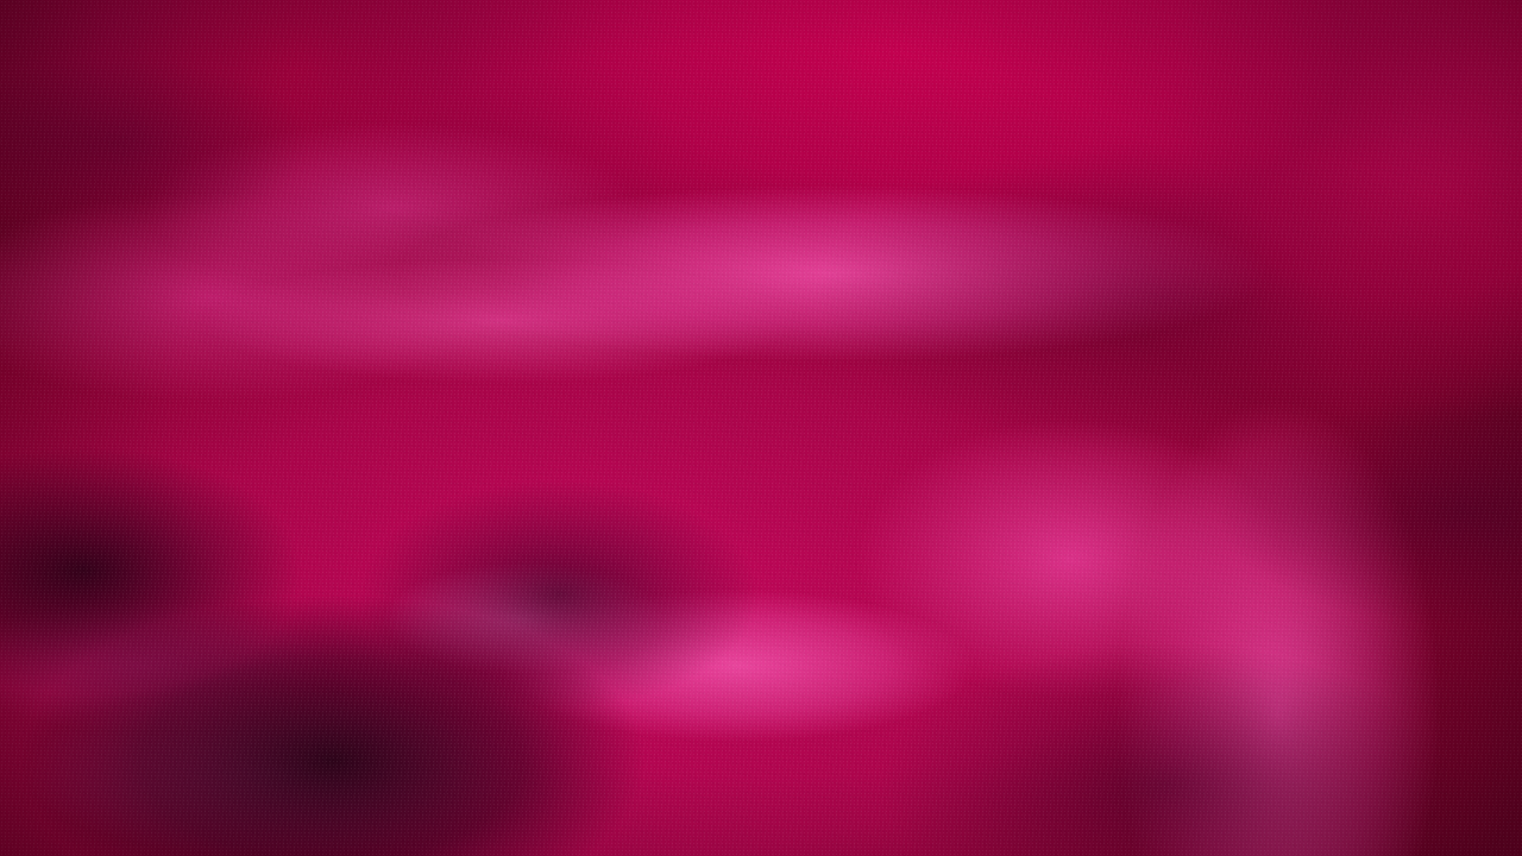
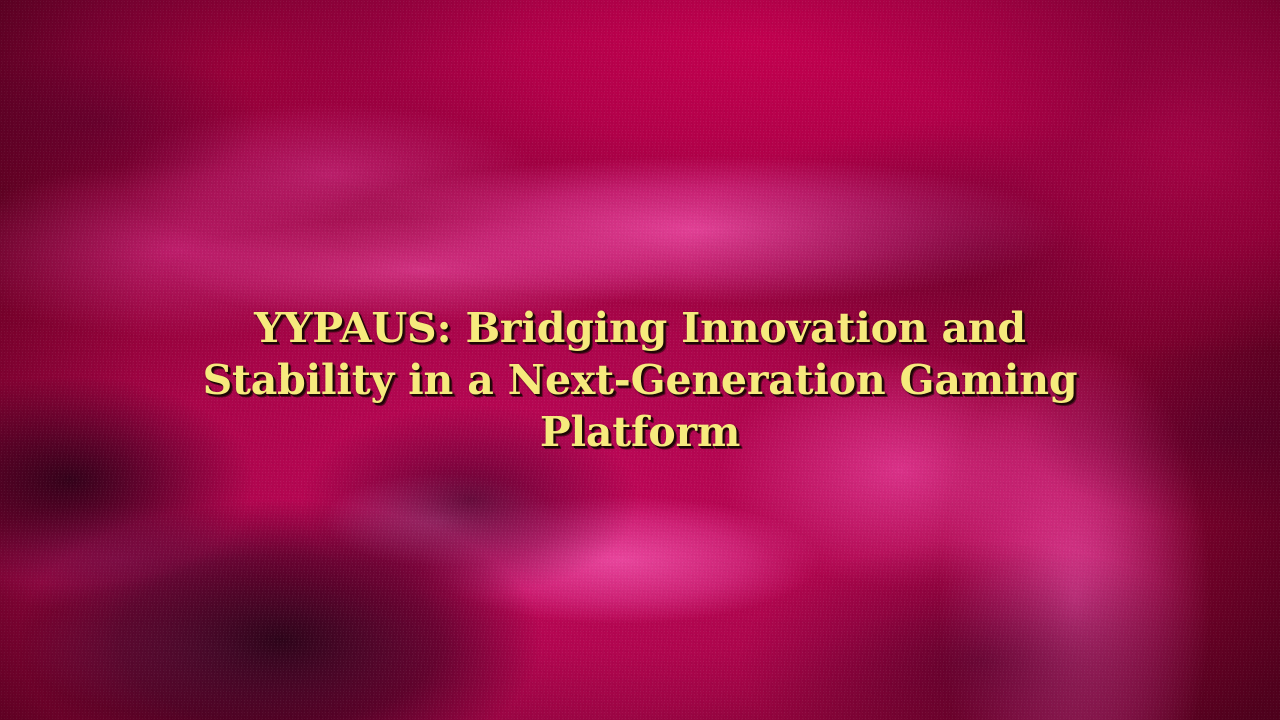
+ YYPAUS: Bridging Innovation and Stability in a Next-Generation Gaming Platform
